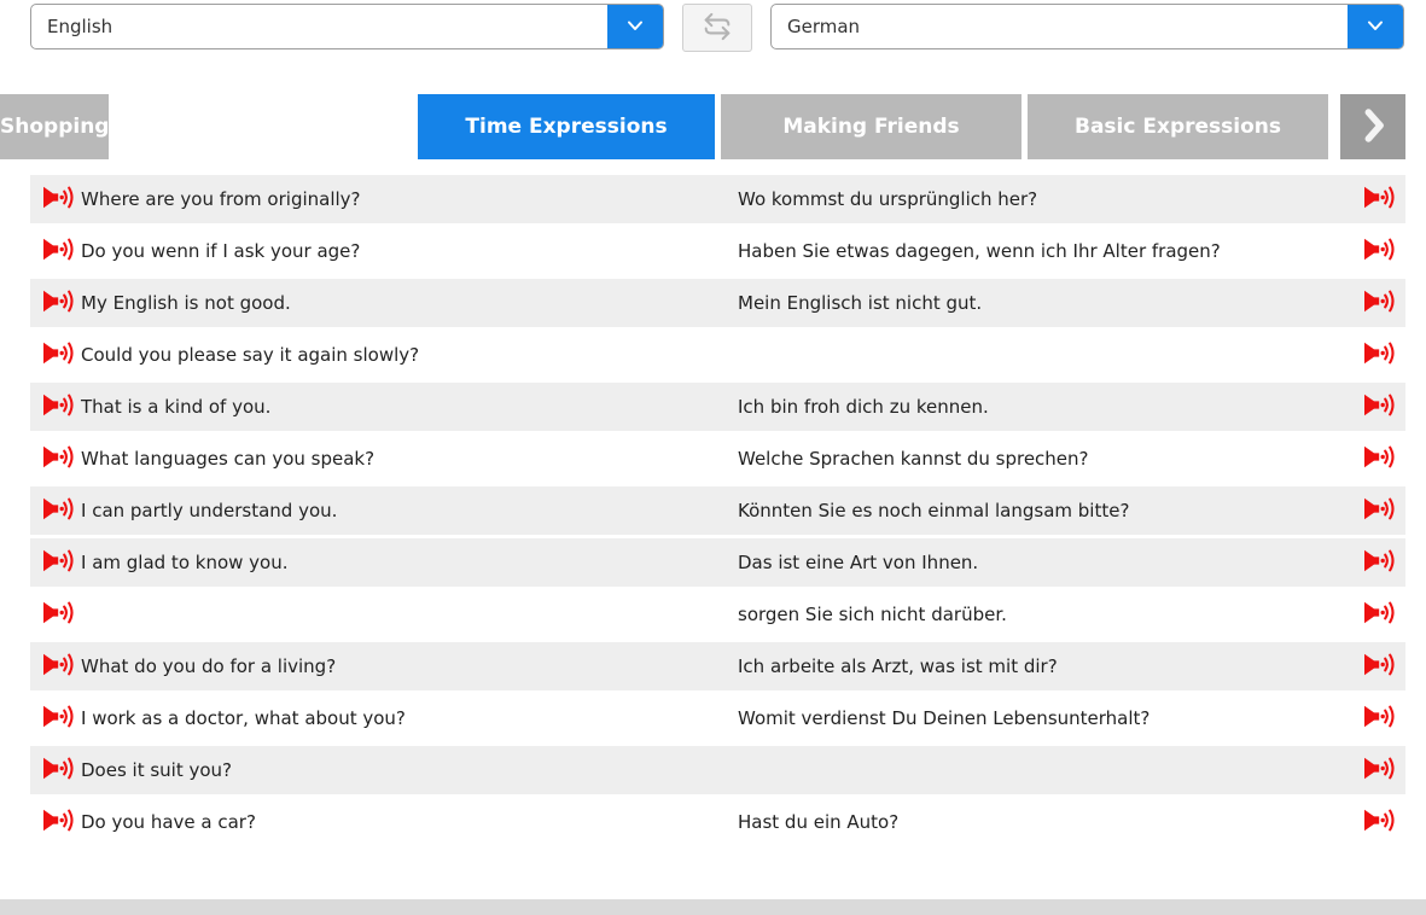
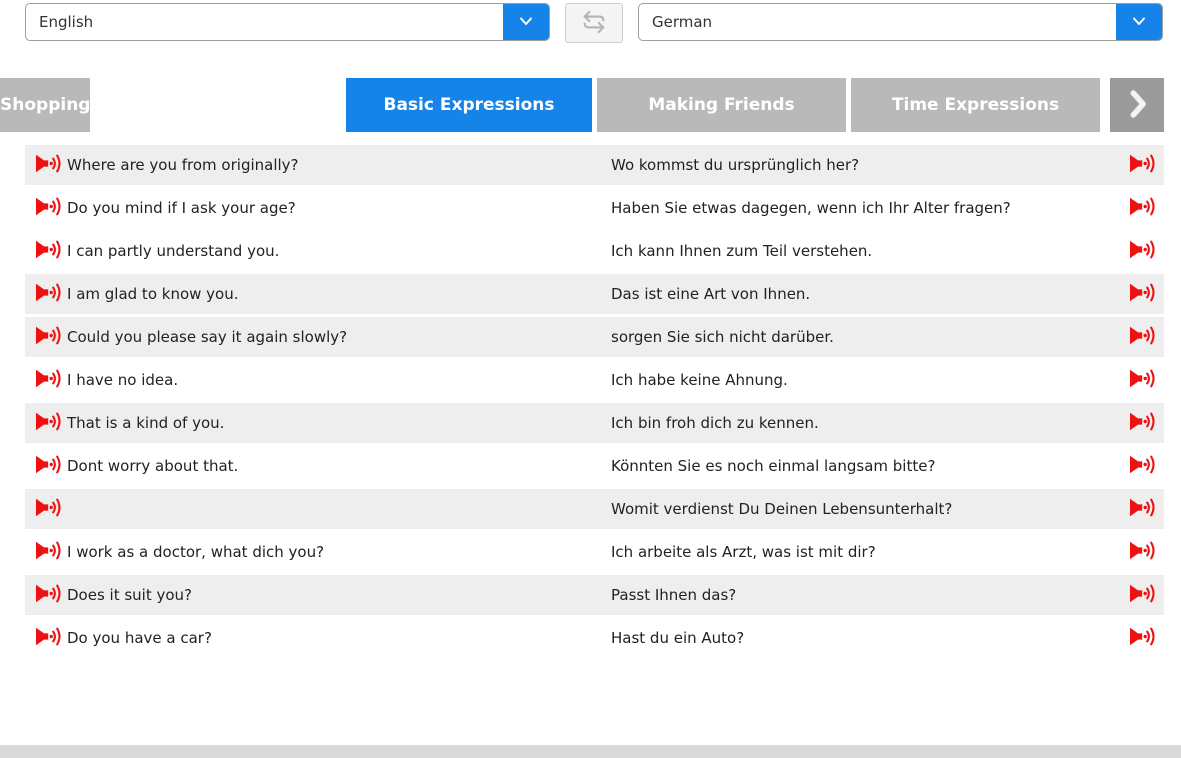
  English
  German
- Time Expressions
+ Basic Expressions
  Making Friends
- Basic Expressions
+ Time Expressions
  Shopping
  Where are you from originally?
  Wo kommst du ursprünglich her?
- Do you wenn if I ask your age?
+ Do you mind if I ask your age?
  Haben Sie etwas dagegen, wenn ich Ihr Alter fragen?
- My English is not good.
- Mein Englisch ist nicht gut.
- Could you please say it again slowly?
+ I can partly understand you.
+ Ich kann Ihnen zum Teil verstehen.
- That is a kind of you.
+ I am glad to know you.
- Ich bin froh dich zu kennen.
+ Das ist eine Art von Ihnen.
- What languages can you speak?
- Welche Sprachen kannst du sprechen?
- I can partly understand you.
+ Could you please say it again slowly?
- Könnten Sie es noch einmal langsam bitte?
+ sorgen Sie sich nicht darüber.
+ I have no idea.
+ Ich habe keine Ahnung.
- I am glad to know you.
+ That is a kind of you.
- Das ist eine Art von Ihnen.
+ Ich bin froh dich zu kennen.
+ Dont worry about that.
- sorgen Sie sich nicht darüber.
+ Könnten Sie es noch einmal langsam bitte?
- What do you do for a living?
- Ich arbeite als Arzt, was ist mit dir?
+ Womit verdienst Du Deinen Lebensunterhalt?
- I work as a doctor, what about you?
+ I work as a doctor, what dich you?
- Womit verdienst Du Deinen Lebensunterhalt?
+ Ich arbeite als Arzt, was ist mit dir?
  Does it suit you?
+ Passt Ihnen das?
  Do you have a car?
  Hast du ein Auto?
